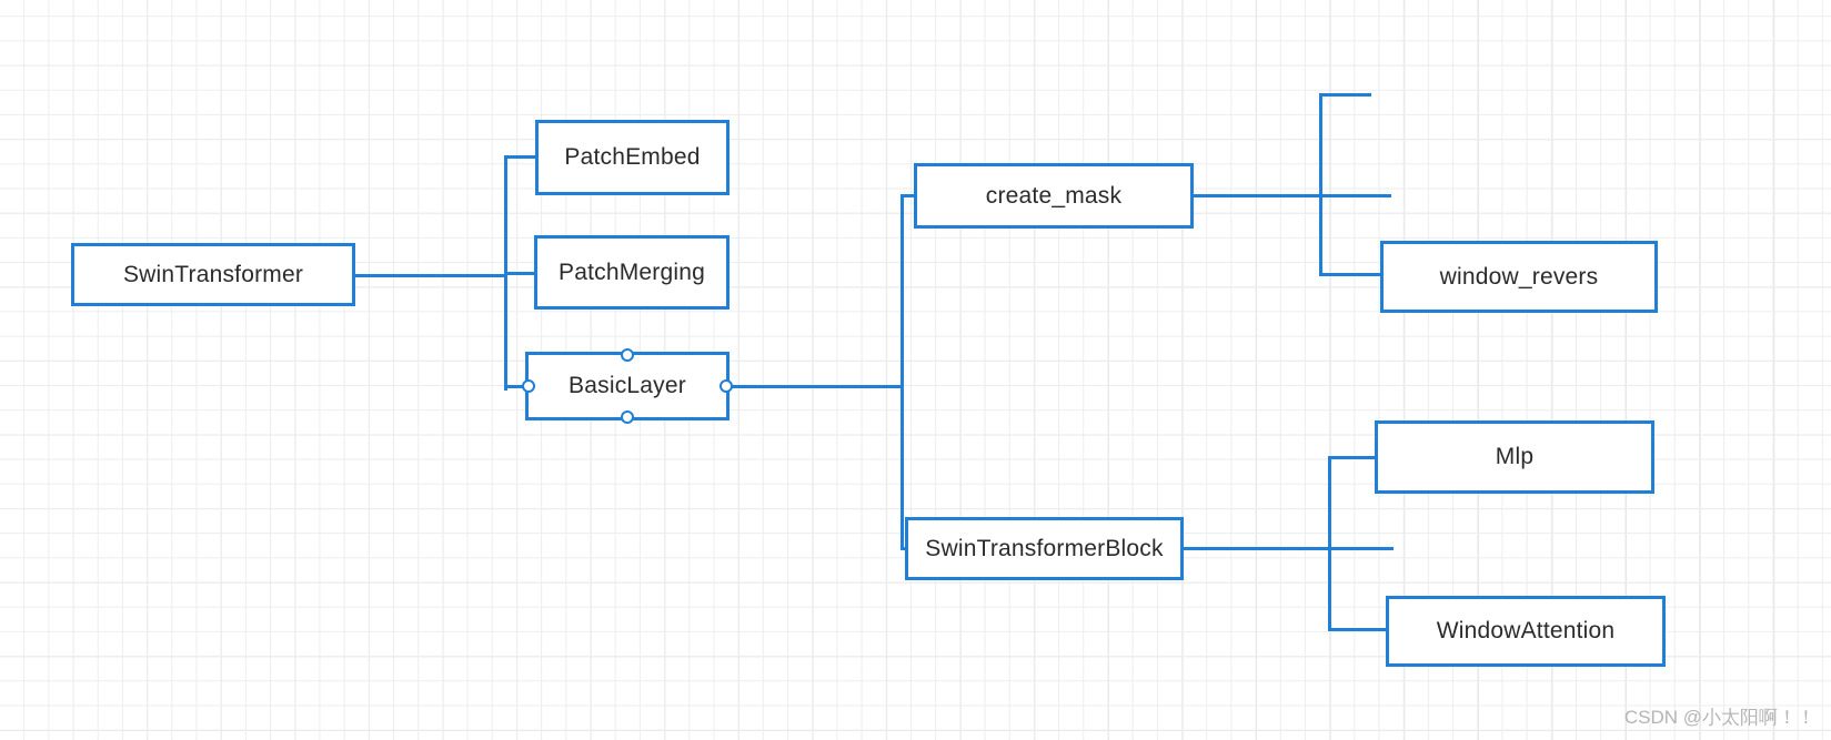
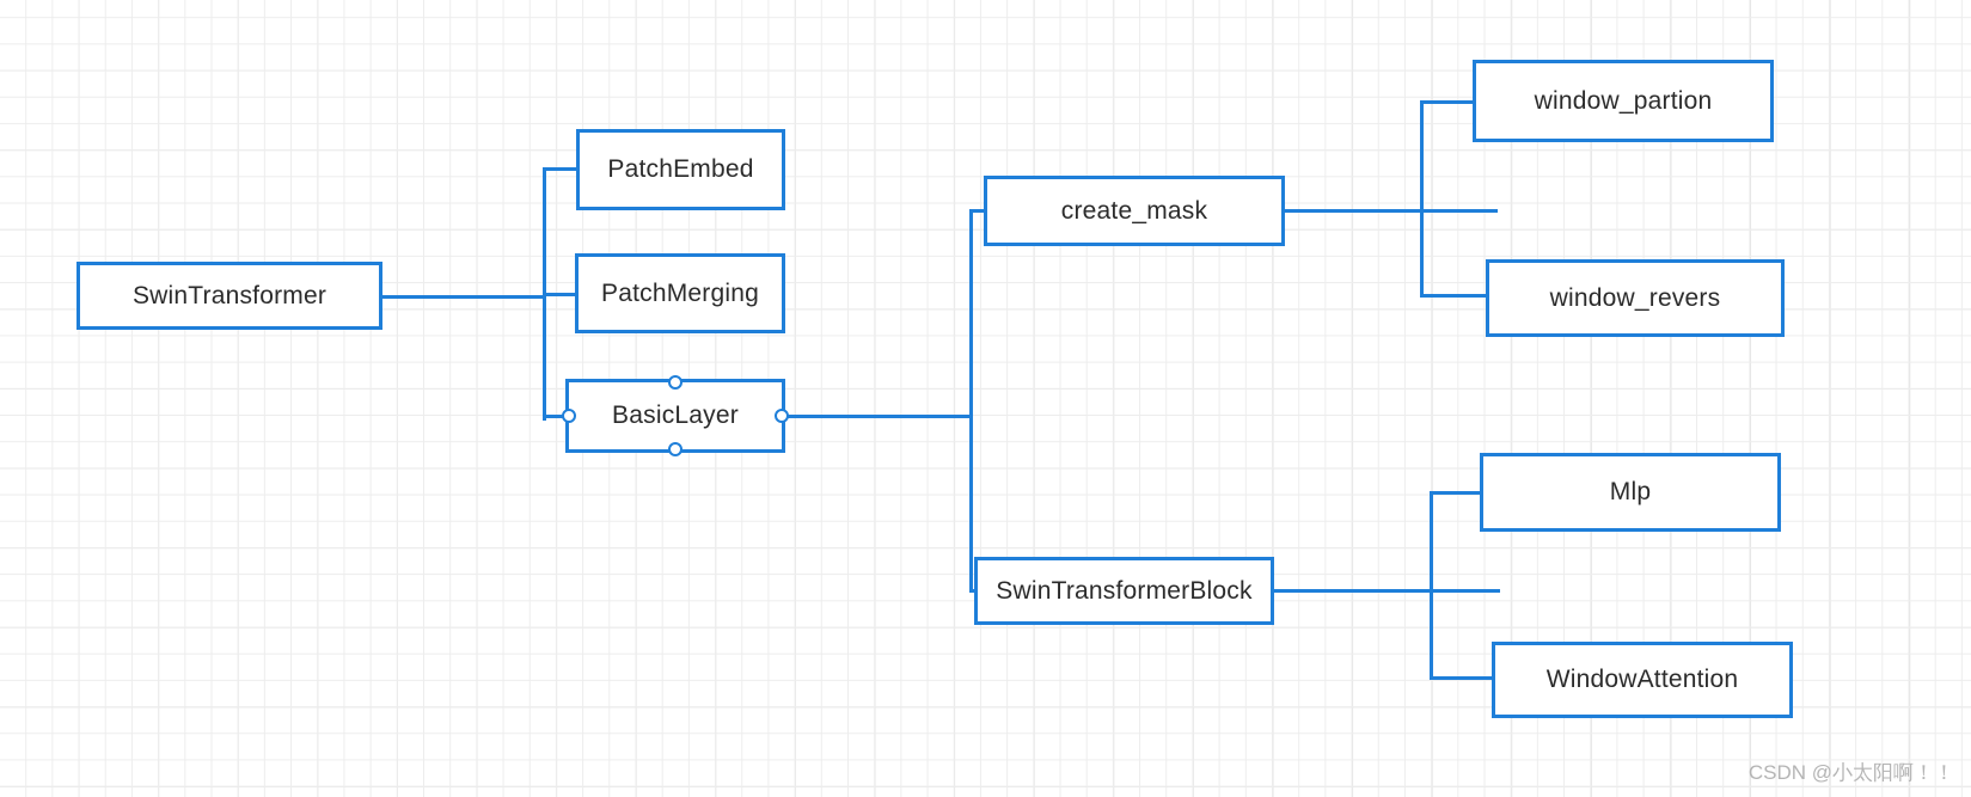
  SwinTransformer
  PatchEmbed
  PatchMerging
  BasicLayer
  create_mask
  SwinTransformerBlock
+ window_partion
  window_revers
  Mlp
  WindowAttention
  CSDN @小太阳啊！！
